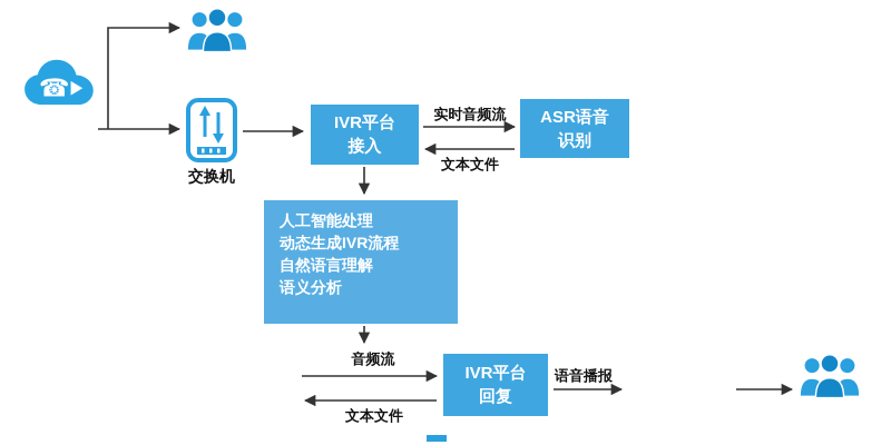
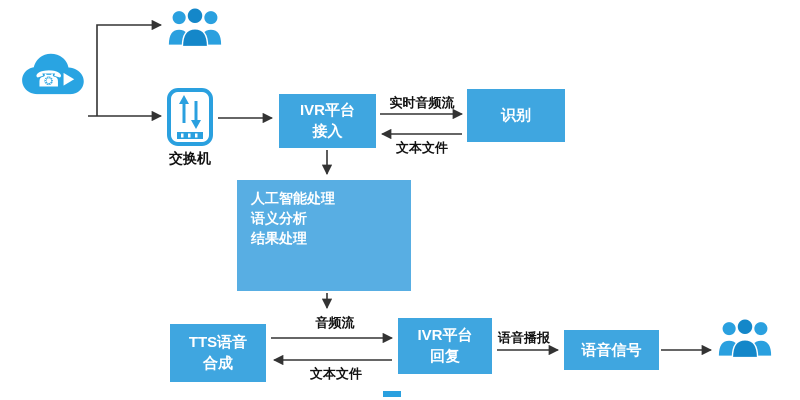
  ☎
  交换机
  IVR平台
  接入
- ASR语音
  识别
  实时音频流
  文本文件
  人工智能处理
- 动态生成IVR流程
- 自然语言理解
  语义分析
+ 结果处理
+ TTS语音
+ 合成
  IVR平台
  回复
  音频流
  文本文件
  语音播报
+ 语音信号
